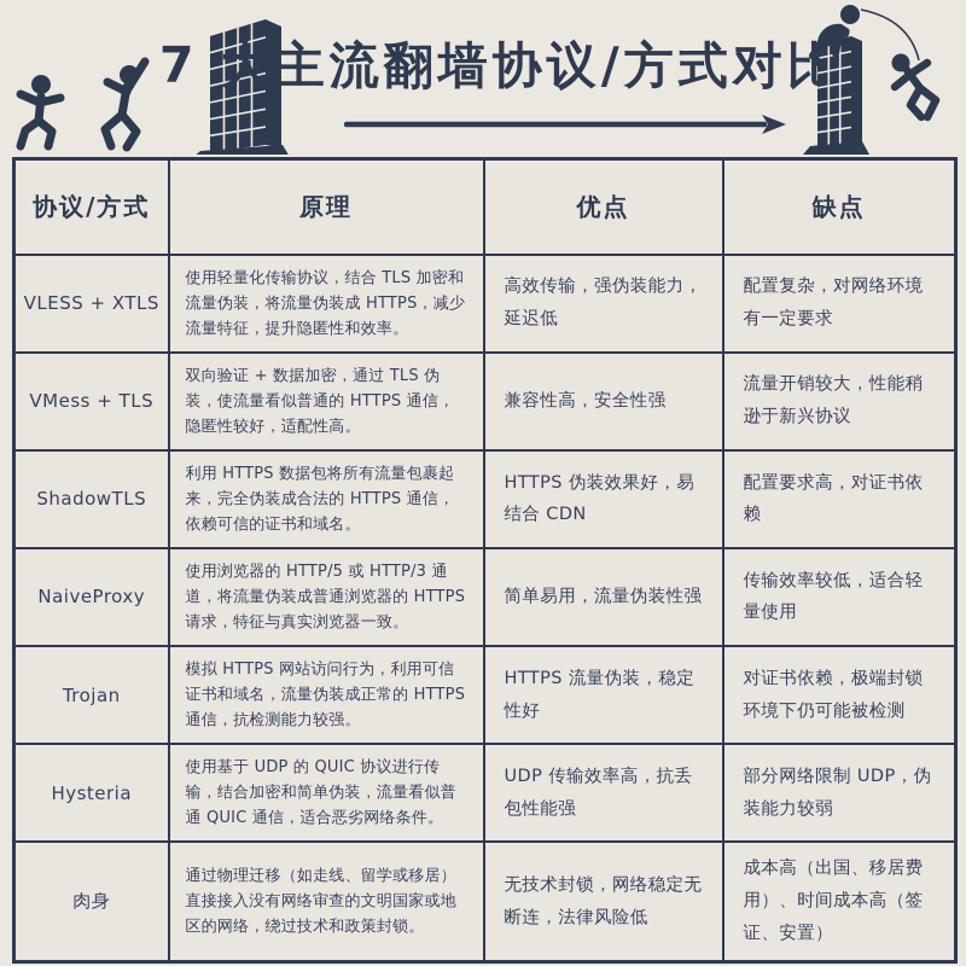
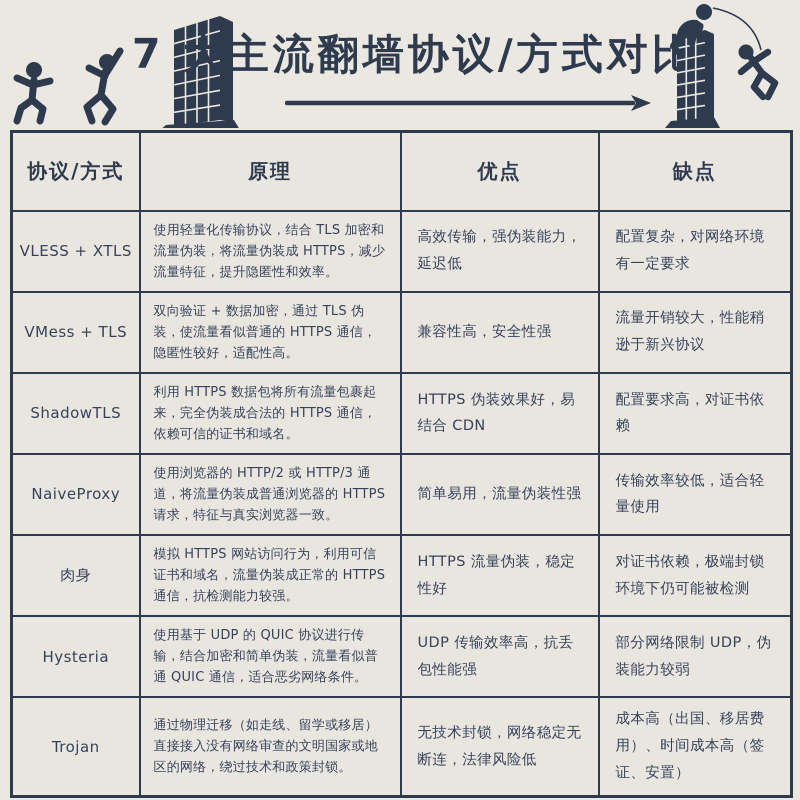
  7 大主流翻墙协议/方式对
  协议/方式	原理	优点	缺点
  VLESS + XTLS	使用轻量化传输协议，结合 TLS 加密和流量伪装，将流量伪装成 HTTPS，减少流量特征，提升隐匿性和效率。	高效传输，强伪装能力，延迟低	配置复杂，对网络环境有一定要求
  VMess + TLS	双向验证 + 数据加密，通过 TLS 伪装，使流量看似普通的 HTTPS 通信，隐匿性较好，适配性高。	兼容性高，安全性强	流量开销较大，性能稍逊于新兴协议
  ShadowTLS	利用 HTTPS 数据包将所有流量包裹起来，完全伪装成合法的 HTTPS 通信，依赖可信的证书和域名。	HTTPS 伪装效果好，易结合 CDN	配置要求高，对证书依赖
- NaiveProxy	使用浏览器的 HTTP/5 或 HTTP/3 通道，将流量伪装成普通浏览器的 HTTPS 请求，特征与真实浏览器一致。	简单易用，流量伪装性强	传输效率较低，适合轻量使用
+ NaiveProxy	使用浏览器的 HTTP/2 或 HTTP/3 通道，将流量伪装成普通浏览器的 HTTPS 请求，特征与真实浏览器一致。	简单易用，流量伪装性强	传输效率较低，适合轻量使用
- Trojan	模拟 HTTPS 网站访问行为，利用可信证书和域名，流量伪装成正常的 HTTPS 通信，抗检测能力较强。	HTTPS 流量伪装，稳定性好	对证书依赖，极端封锁环境下仍可能被检测
+ 肉身	模拟 HTTPS 网站访问行为，利用可信证书和域名，流量伪装成正常的 HTTPS 通信，抗检测能力较强。	HTTPS 流量伪装，稳定性好	对证书依赖，极端封锁环境下仍可能被检测
  Hysteria	使用基于 UDP 的 QUIC 协议进行传输，结合加密和简单伪装，流量看似普通 QUIC 通信，适合恶劣网络条件。	UDP 传输效率高，抗丢包性能强	部分网络限制 UDP，伪装能力较弱
- 肉身	通过物理迁移（如走线、留学或移居）直接接入没有网络审查的文明国家或地区的网络，绕过技术和政策封锁。	无技术封锁，网络稳定无断连，法律风险低	成本高（出国、移居费用）、时间成本高（签证、安置）
+ Trojan	通过物理迁移（如走线、留学或移居）直接接入没有网络审查的文明国家或地区的网络，绕过技术和政策封锁。	无技术封锁，网络稳定无断连，法律风险低	成本高（出国、移居费用）、时间成本高（签证、安置）
